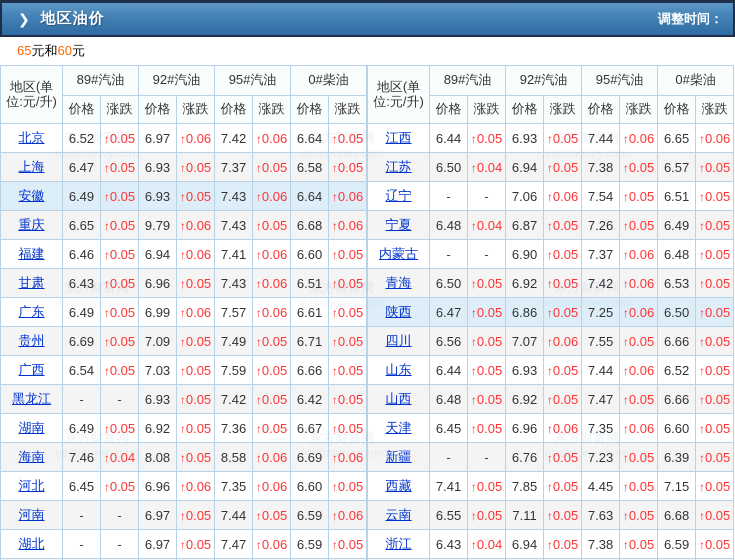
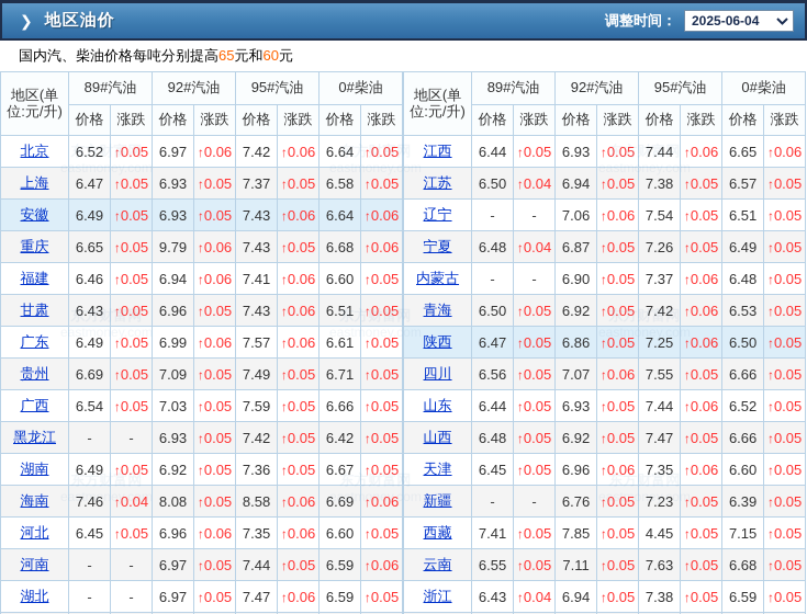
  ❯
  地区油价
  调整时间：
+ 2025-06-04
+ 国内汽、柴油价格每吨分别提高
  65
  元和
  60
  元
  地区(单位:元/升)	89#汽油	92#汽油	95#汽油	0#柴油
  价格	涨跌	价格	涨跌	价格	涨跌	价格	涨跌
  北京	6.52	↑0.05	6.97	↑0.06	7.42	↑0.06	6.64	↑0.05
  上海	6.47	↑0.05	6.93	↑0.05	7.37	↑0.05	6.58	↑0.05
  安徽	6.49	↑0.05	6.93	↑0.05	7.43	↑0.06	6.64	↑0.06
  重庆	6.65	↑0.05	9.79	↑0.06	7.43	↑0.05	6.68	↑0.06
  福建	6.46	↑0.05	6.94	↑0.06	7.41	↑0.06	6.60	↑0.05
  甘肃	6.43	↑0.05	6.96	↑0.05	7.43	↑0.06	6.51	↑0.05
  广东	6.49	↑0.05	6.99	↑0.06	7.57	↑0.06	6.61	↑0.05
  贵州	6.69	↑0.05	7.09	↑0.05	7.49	↑0.05	6.71	↑0.05
  广西	6.54	↑0.05	7.03	↑0.05	7.59	↑0.05	6.66	↑0.05
  黑龙江	-	-	6.93	↑0.05	7.42	↑0.05	6.42	↑0.05
  湖南	6.49	↑0.05	6.92	↑0.05	7.36	↑0.05	6.67	↑0.05
  海南	7.46	↑0.04	8.08	↑0.05	8.58	↑0.06	6.69	↑0.06
  河北	6.45	↑0.05	6.96	↑0.06	7.35	↑0.06	6.60	↑0.05
  河南	-	-	6.97	↑0.05	7.44	↑0.05	6.59	↑0.06
  湖北	-	-	6.97	↑0.05	7.47	↑0.06	6.59	↑0.05
  地区(单位:元/升)	89#汽油	92#汽油	95#汽油	0#柴油
  价格	涨跌	价格	涨跌	价格	涨跌	价格	涨跌
  江西	6.44	↑0.05	6.93	↑0.05	7.44	↑0.06	6.65	↑0.06
  江苏	6.50	↑0.04	6.94	↑0.05	7.38	↑0.05	6.57	↑0.05
  辽宁	-	-	7.06	↑0.06	7.54	↑0.05	6.51	↑0.05
  宁夏	6.48	↑0.04	6.87	↑0.05	7.26	↑0.05	6.49	↑0.05
  内蒙古	-	-	6.90	↑0.05	7.37	↑0.06	6.48	↑0.05
  青海	6.50	↑0.05	6.92	↑0.05	7.42	↑0.06	6.53	↑0.05
  陕西	6.47	↑0.05	6.86	↑0.05	7.25	↑0.06	6.50	↑0.05
  四川	6.56	↑0.05	7.07	↑0.06	7.55	↑0.05	6.66	↑0.05
  山东	6.44	↑0.05	6.93	↑0.05	7.44	↑0.06	6.52	↑0.05
  山西	6.48	↑0.05	6.92	↑0.05	7.47	↑0.05	6.66	↑0.05
  天津	6.45	↑0.05	6.96	↑0.06	7.35	↑0.06	6.60	↑0.05
  新疆	-	-	6.76	↑0.05	7.23	↑0.05	6.39	↑0.05
  西藏	7.41	↑0.05	7.85	↑0.05	4.45	↑0.05	7.15	↑0.05
  云南	6.55	↑0.05	7.11	↑0.05	7.63	↑0.05	6.68	↑0.05
  浙江	6.43	↑0.04	6.94	↑0.05	7.38	↑0.05	6.59	↑0.05
  东方财富网
  eastmoney.com
  东方财富网
  eastmoney.com
  东方财富网
  eastmoney.com
  东方财富网
  eastmoney.com
  东方财富网
  eastmoney.com
  东方财富网
  eastmoney.com
  东方财富网
  eastmoney.com
  东方财富网
  eastmoney.com
  东方财富网
  eastmoney.com
